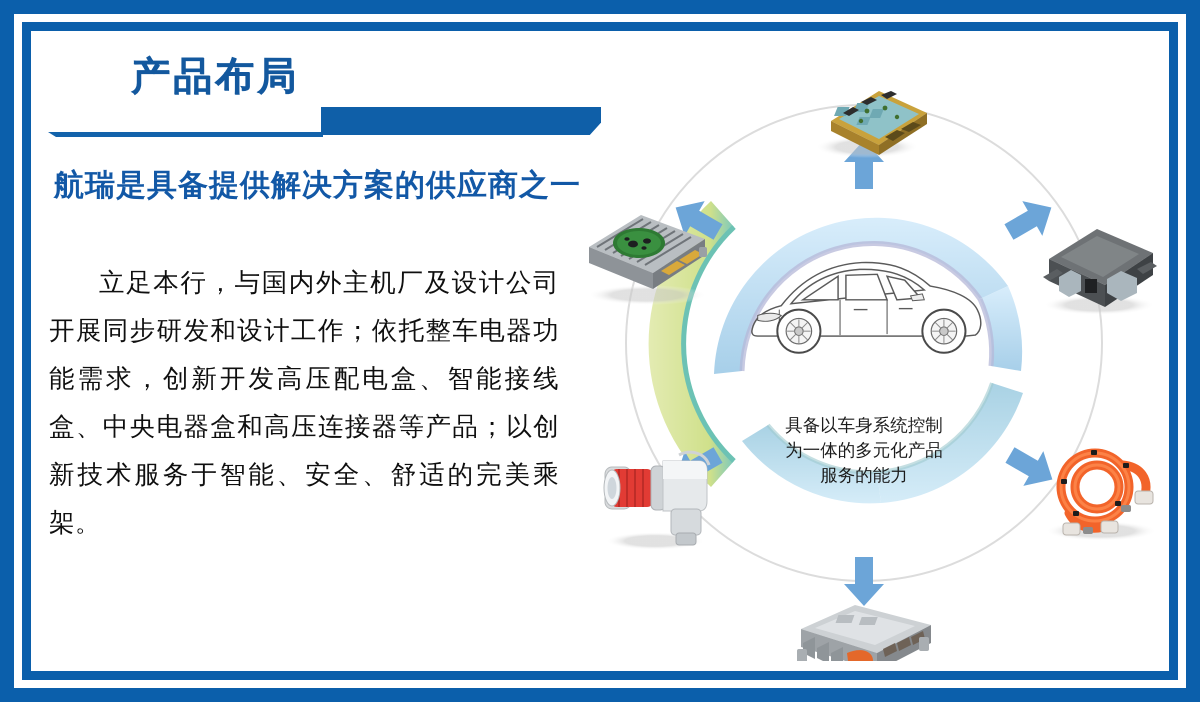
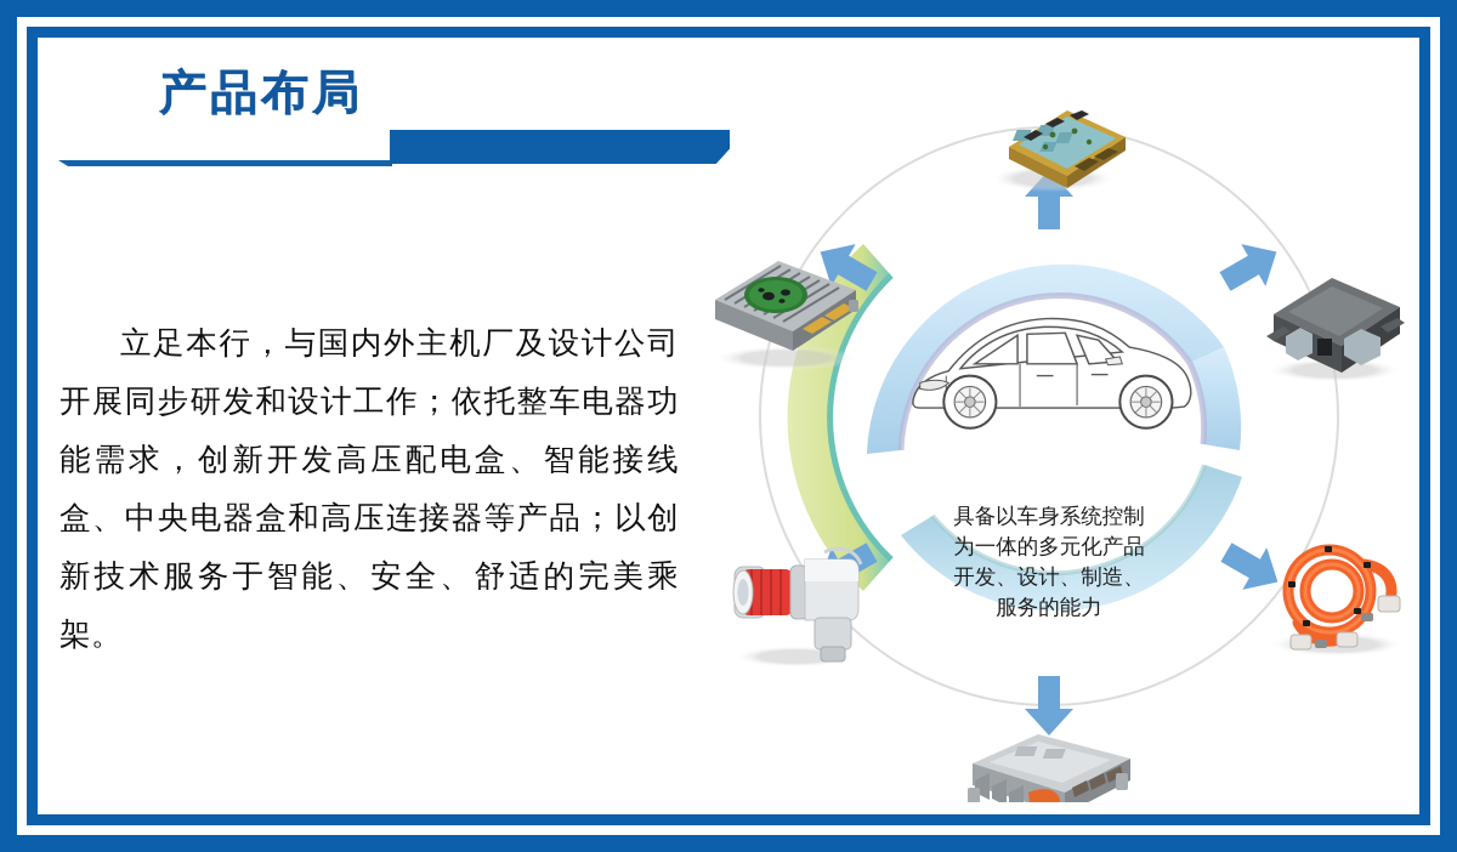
  产品布局
- 航瑞是具备提供解决方案的供应商之一
  立足本行，与国内外主机厂及设计公司开展同步研发和设计工作；依托整车电器功能需求，创新开发高压配电盒、智能接线盒、中央电器盒和高压连接器等产品；以创新技术服务于智能、安全、舒适的完美乘架。
  具备以车身系统控制
  为一体的多元化产品
+ 开发、设计、制造、
  服务的能力
